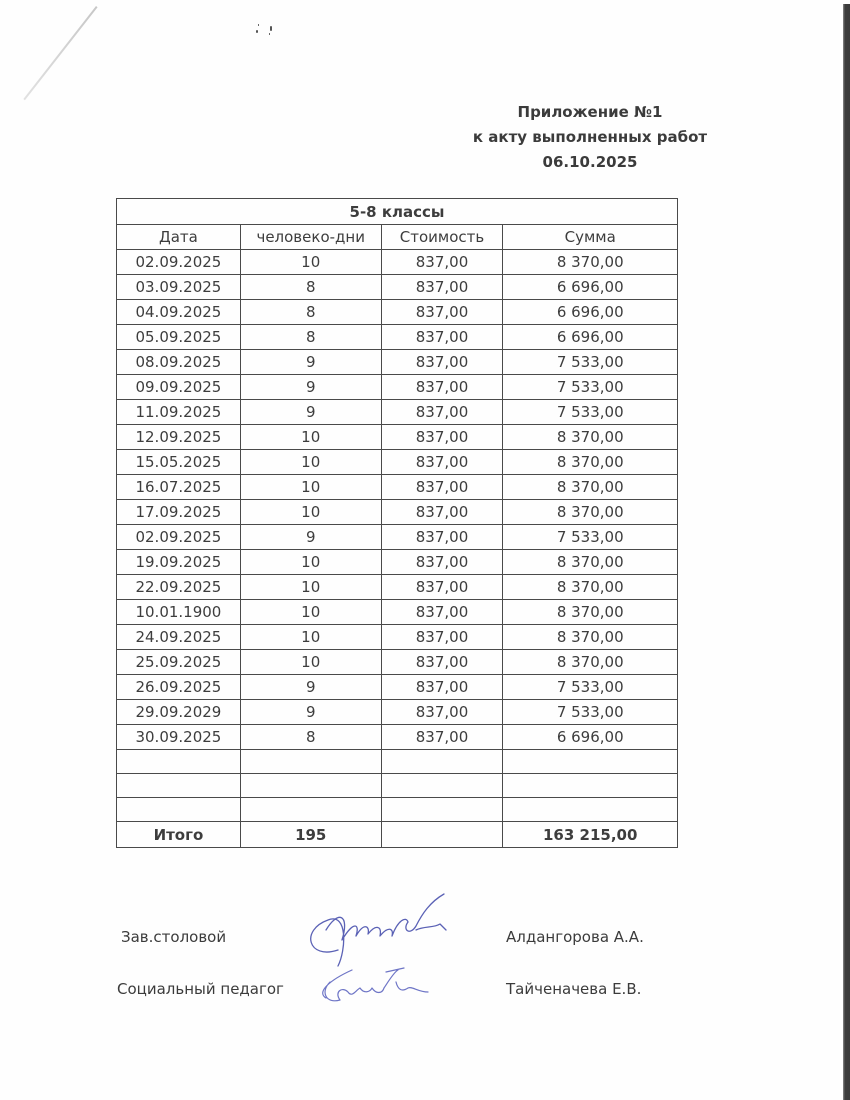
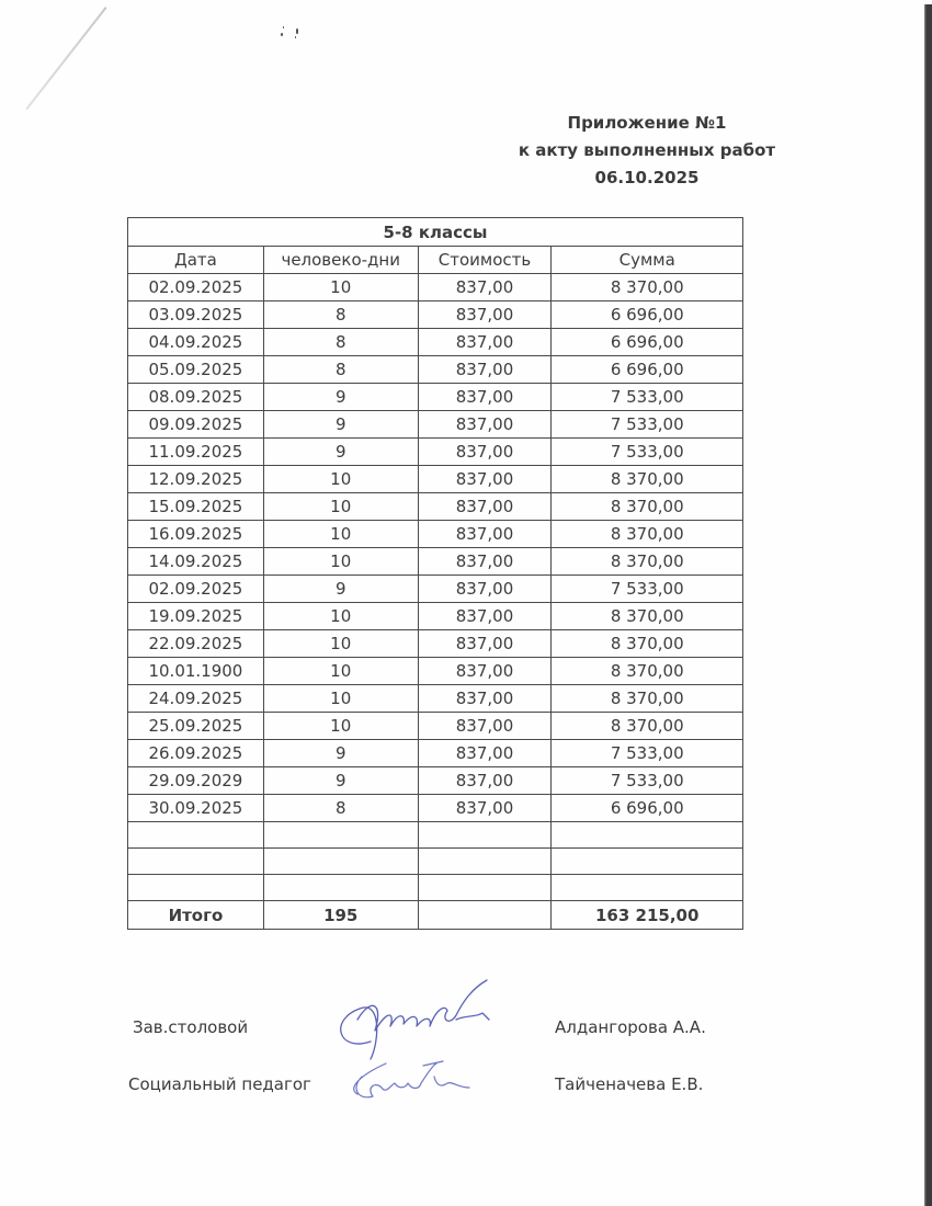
  Приложение №1
  к акту выполненных работ
  06.10.2025
  5-8 классы
  Дата	человеко-дни	Стоимость	Сумма
  02.09.2025	10	837,00	8 370,00
  03.09.2025	8	837,00	6 696,00
  04.09.2025	8	837,00	6 696,00
  05.09.2025	8	837,00	6 696,00
  08.09.2025	9	837,00	7 533,00
  09.09.2025	9	837,00	7 533,00
  11.09.2025	9	837,00	7 533,00
  12.09.2025	10	837,00	8 370,00
- 15.05.2025	10	837,00	8 370,00
+ 15.09.2025	10	837,00	8 370,00
- 16.07.2025	10	837,00	8 370,00
+ 16.09.2025	10	837,00	8 370,00
- 17.09.2025	10	837,00	8 370,00
+ 14.09.2025	10	837,00	8 370,00
  02.09.2025	9	837,00	7 533,00
  19.09.2025	10	837,00	8 370,00
  22.09.2025	10	837,00	8 370,00
  10.01.1900	10	837,00	8 370,00
  24.09.2025	10	837,00	8 370,00
  25.09.2025	10	837,00	8 370,00
  26.09.2025	9	837,00	7 533,00
  29.09.2029	9	837,00	7 533,00
  30.09.2025	8	837,00	6 696,00
  Итого	195		163 215,00
  Зав.столовой
  Алдангорова А.А.
  Социальный педагог
  Тайченачева Е.В.
